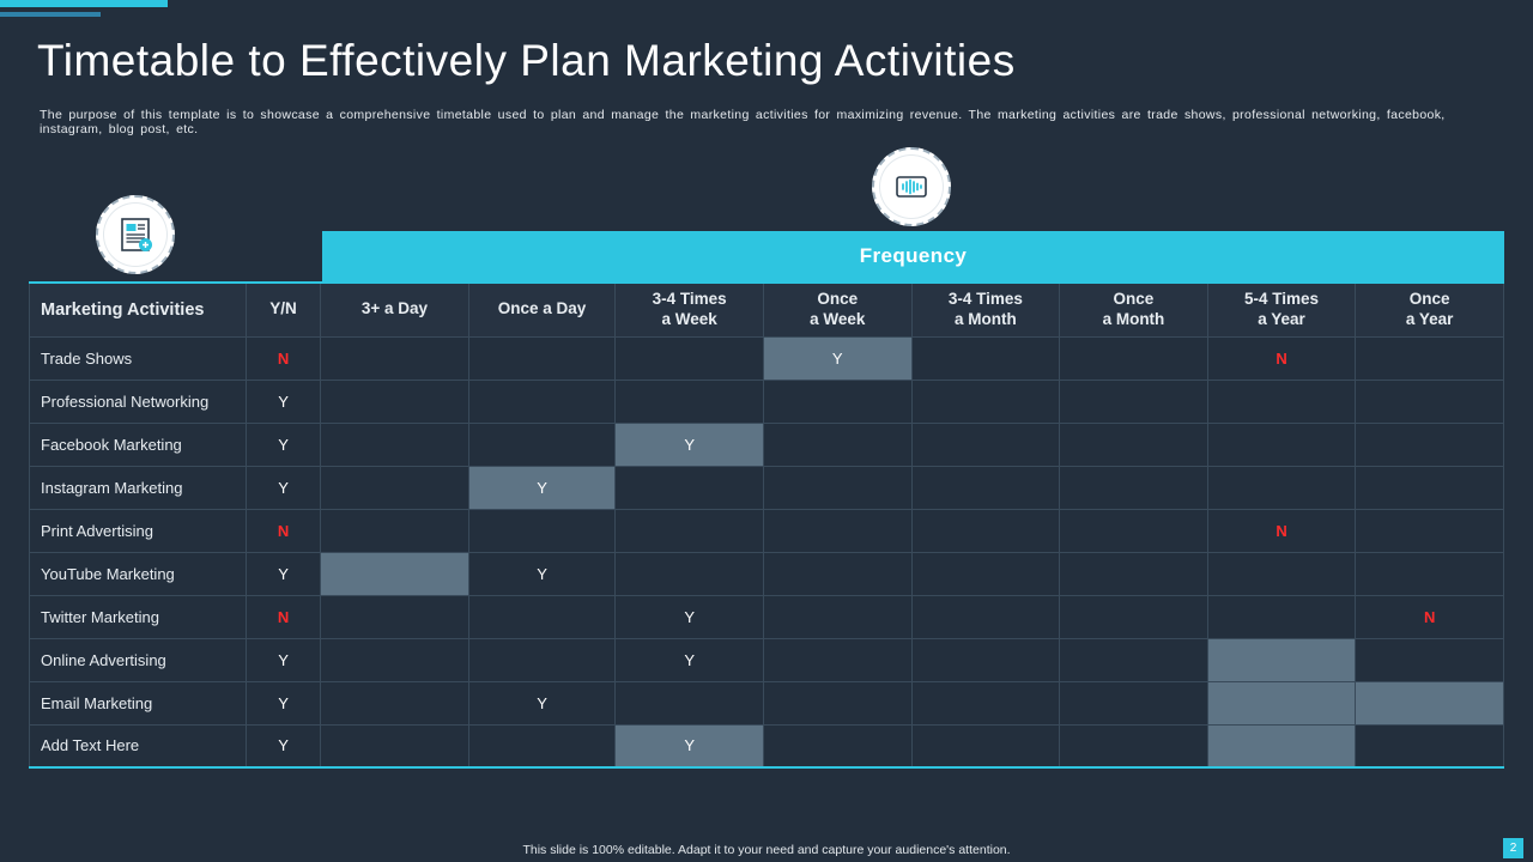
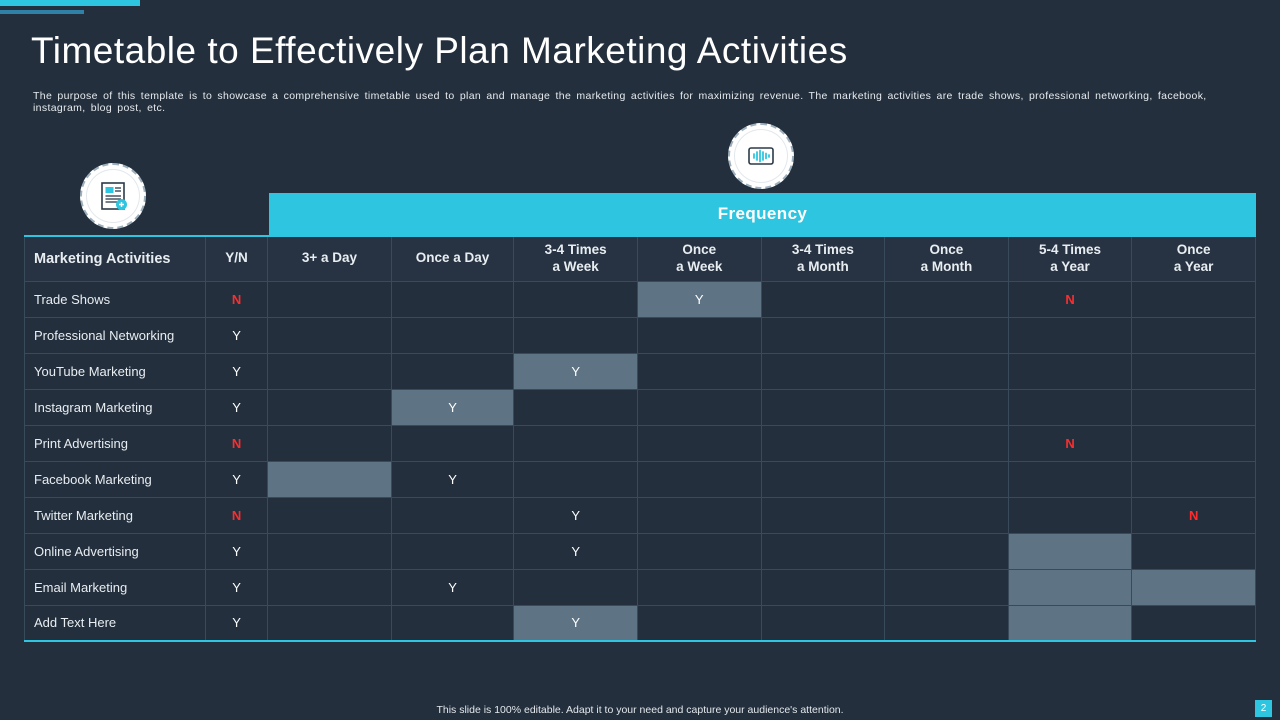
  Timetable to Effectively Plan Marketing Activities
  The purpose of this template is to showcase a comprehensive timetable used to plan and manage the marketing activities for maximizing revenue. The marketing activities are trade shows, professional networking, facebook, instagram, blog post, etc.
  Frequency
  Marketing Activities	Y/N	3+ a Day	Once a Day	3-4 Timesa Week	Oncea Week	3-4 Timesa Month	Oncea Month	5-4 Timesa Year	Oncea Year
  Trade Shows	N				Y			N
  Professional Networking	Y
- Facebook Marketing	Y			Y
+ YouTube Marketing	Y			Y
  Instagram Marketing	Y		Y
  Print Advertising	N							N
- YouTube Marketing	Y		Y
+ Facebook Marketing	Y		Y
  Twitter Marketing	N			Y					N
  Online Advertising	Y			Y
  Email Marketing	Y		Y
  Add Text Here	Y			Y
  This slide is 100% editable. Adapt it to your need and capture your audience's attention.
  2
